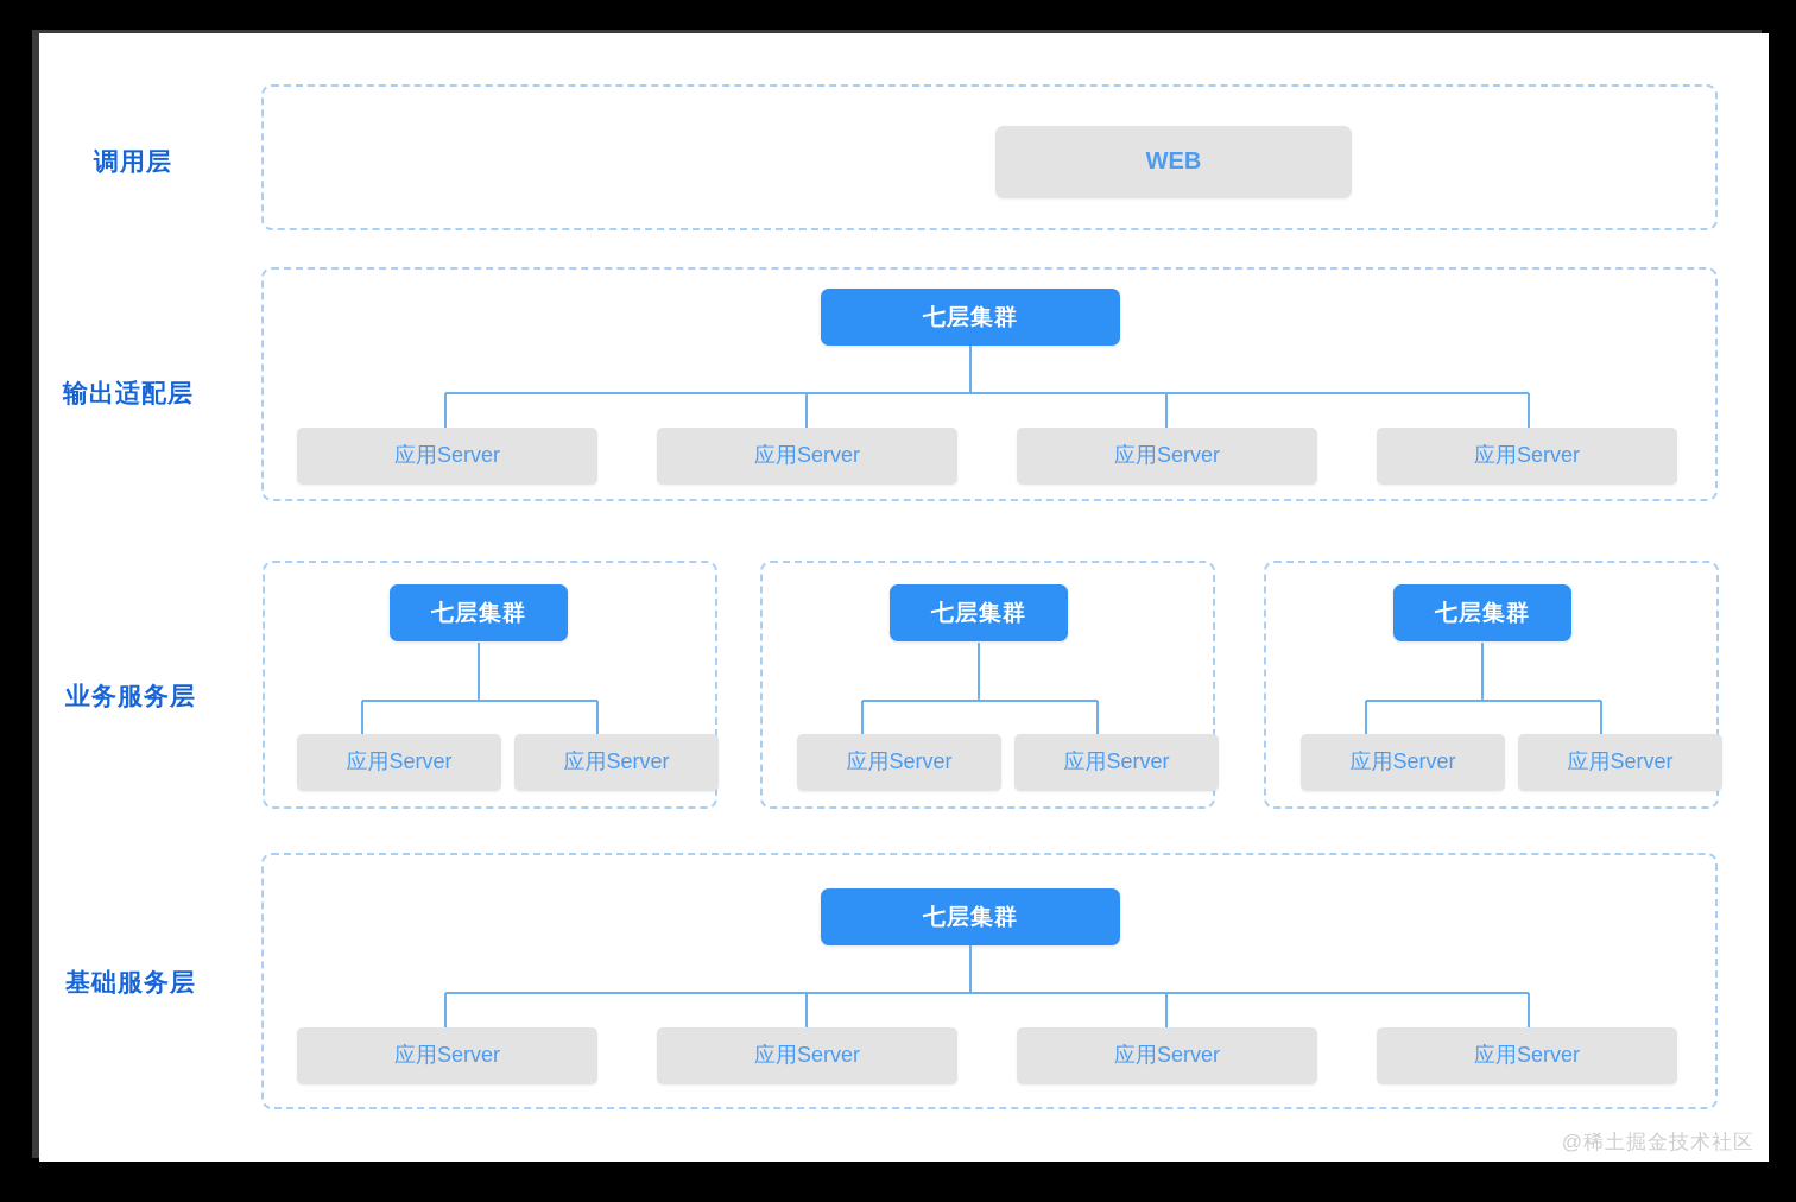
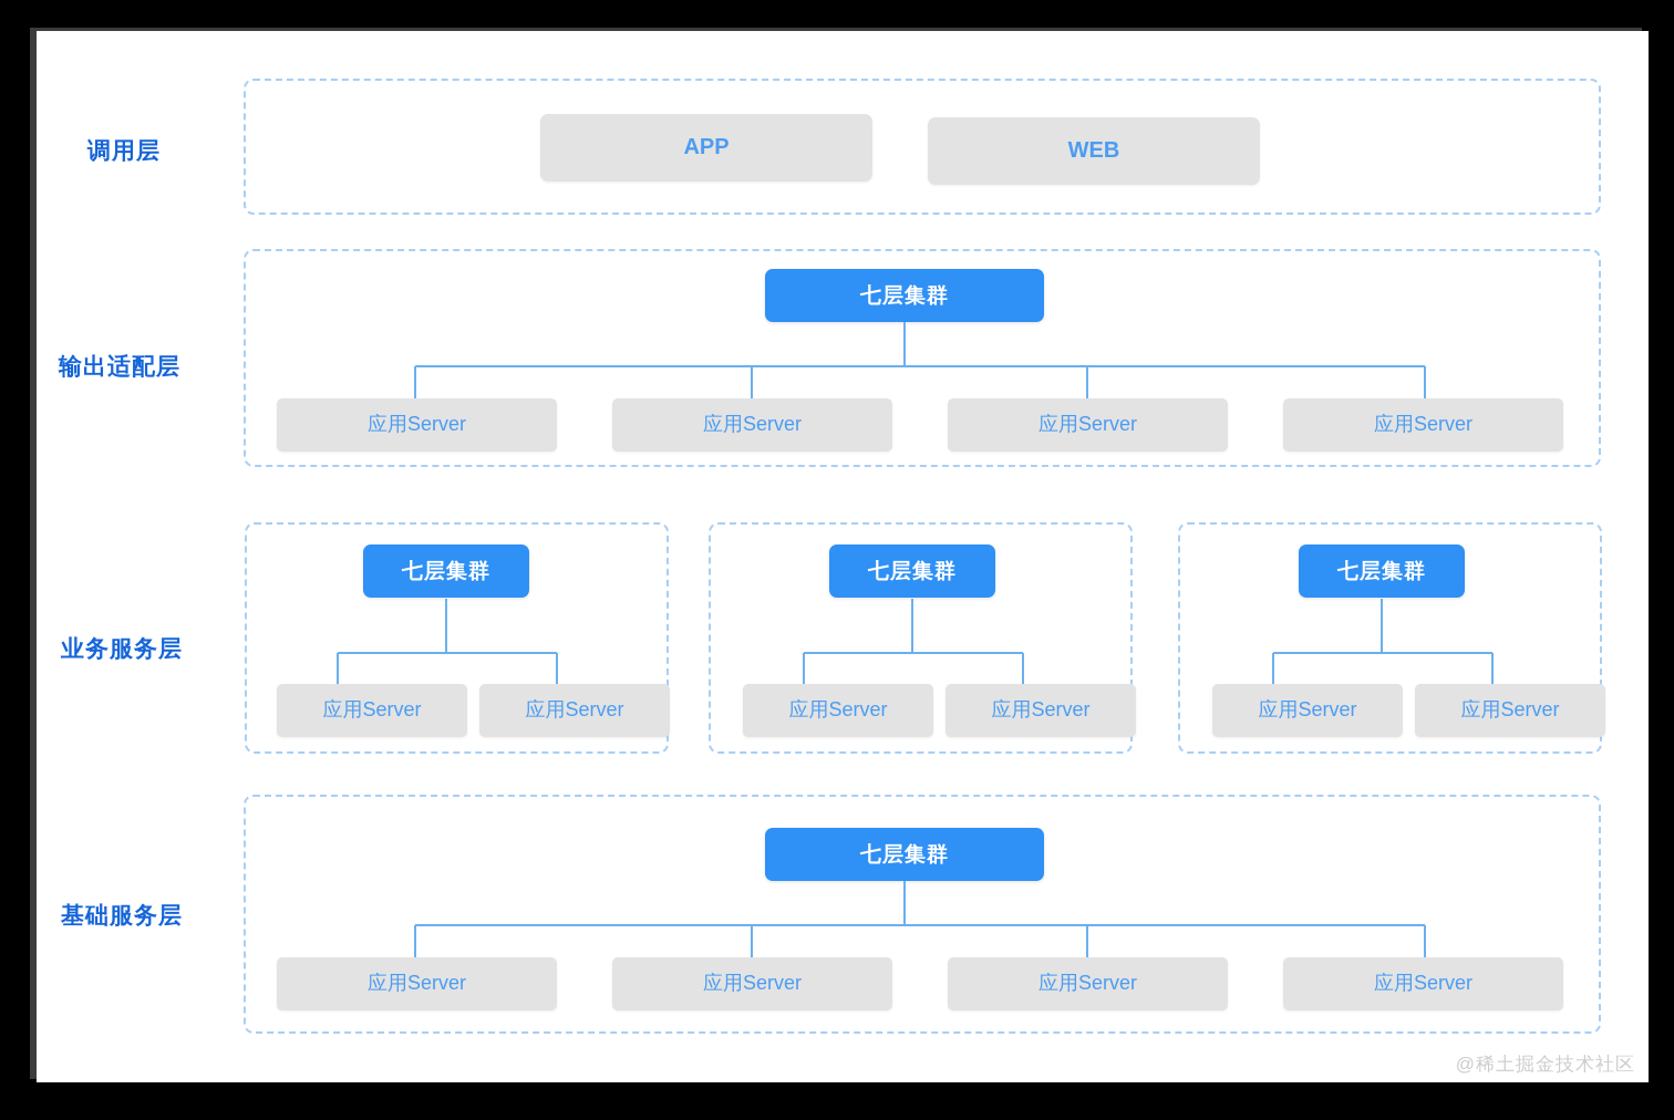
  调用层
+ APP
  WEB
  输出适配层
  七层集群
  应用Server
  应用Server
  应用Server
  应用Server
  业务服务层
  七层集群
  应用Server
  应用Server
  七层集群
  应用Server
  应用Server
  七层集群
  应用Server
  应用Server
  基础服务层
  七层集群
  应用Server
  应用Server
  应用Server
  应用Server
  @稀土掘金技术社区
